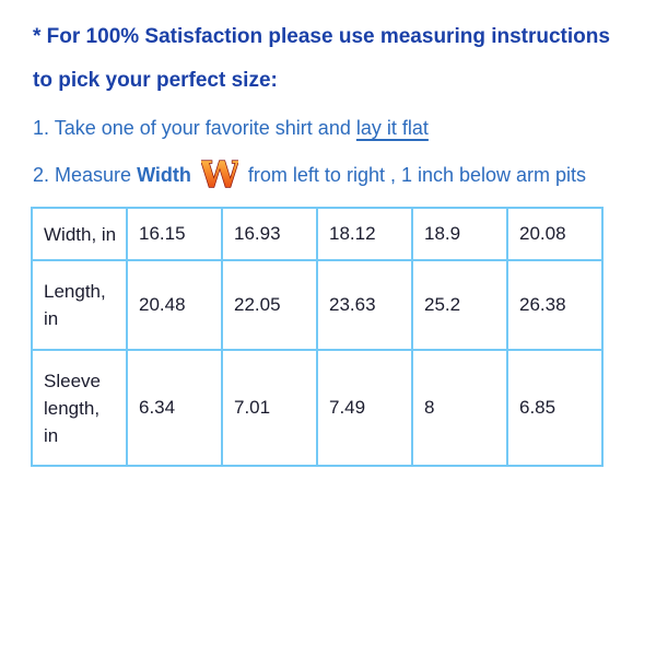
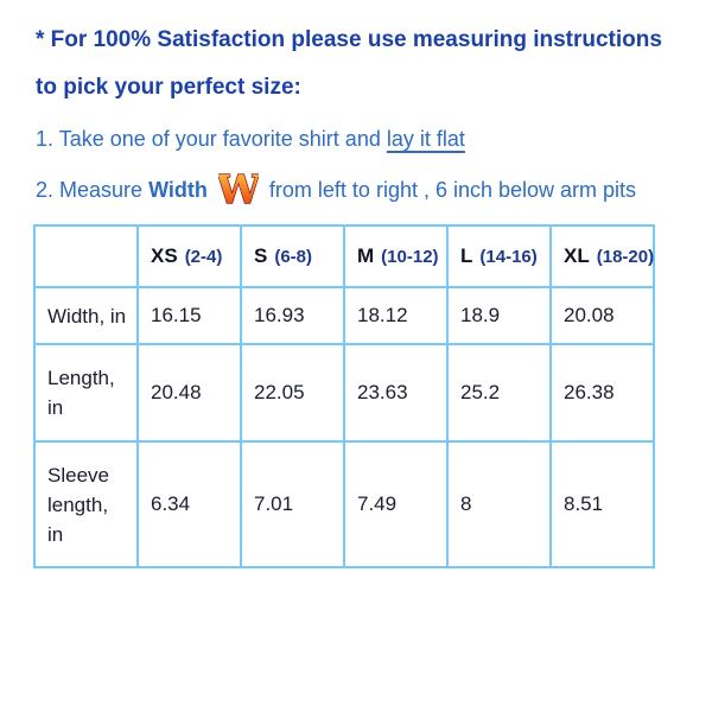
  * For 100% Satisfaction please use measuring instructions
  to pick your perfect size:
  1. Take one of your favorite shirt and lay it flat
  2. Measure Width
  W
- from left to right , 1 inch below arm pits
+ from left to right , 6 inch below arm pits
+ 	XS (2-4)	S (6-8)	M (10-12)	L (14-16)	XL (18-20)
  Width, in	16.15	16.93	18.12	18.9	20.08
  Length, in	20.48	22.05	23.63	25.2	26.38
- Sleeve length, in	6.34	7.01	7.49	8	6.85
+ Sleeve length, in	6.34	7.01	7.49	8	8.51
